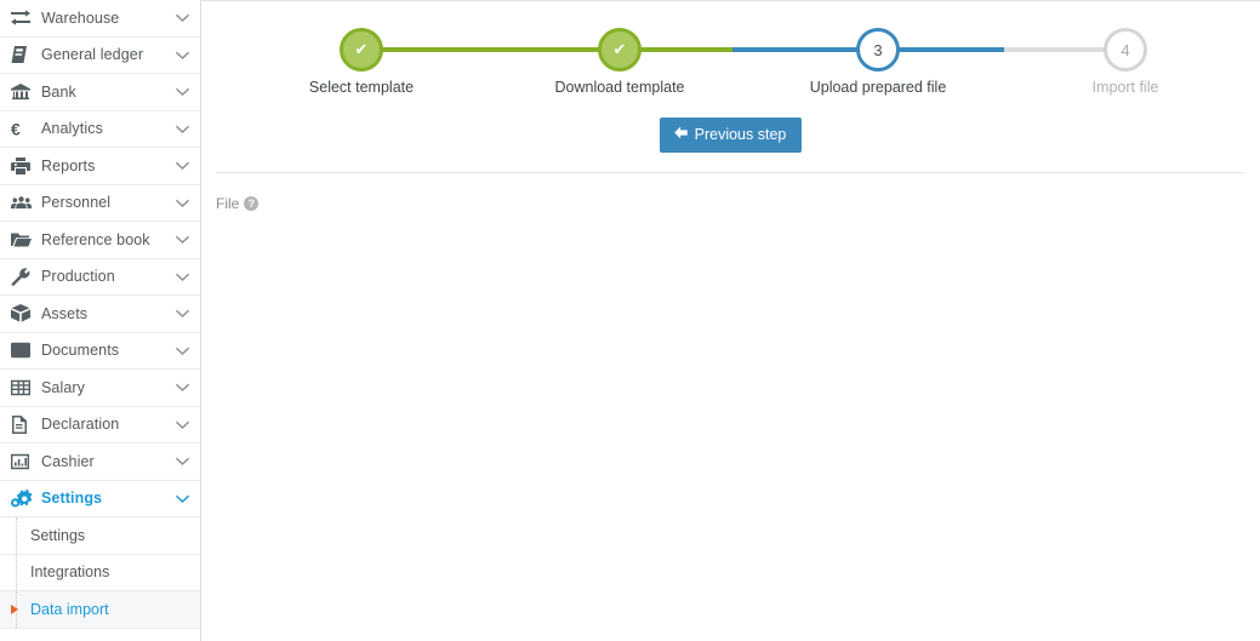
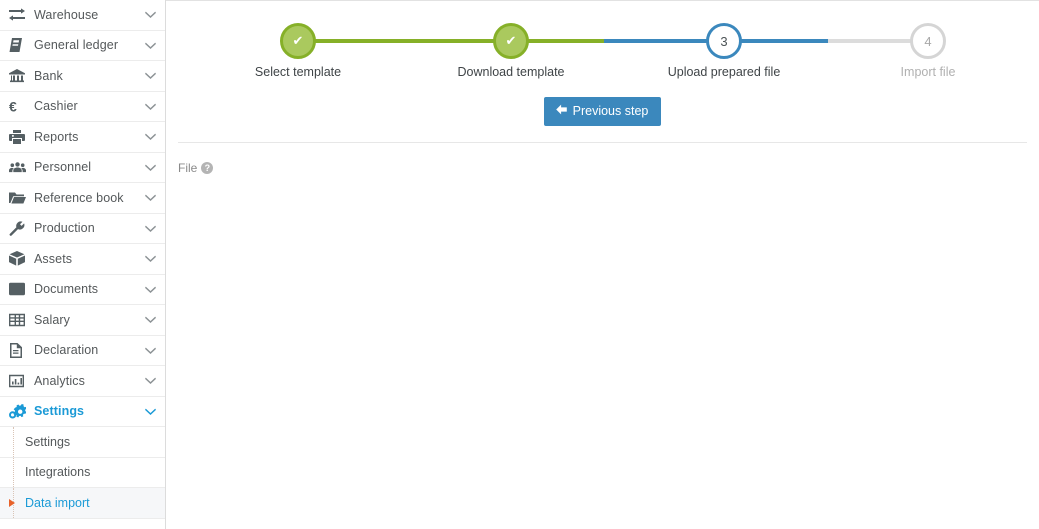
  Warehouse
  General ledger
  Bank
  €
- Analytics
+ Cashier
  Reports
  Personnel
  Reference book
  Production
  Assets
  Documents
  Salary
  Declaration
- Cashier
+ Analytics
  Settings
  Settings
  Integrations
  Data import
  ✔
  Select template
  ✔
  Download template
  3
  Upload prepared file
  4
  Import file
  Previous step
  File
  ?
